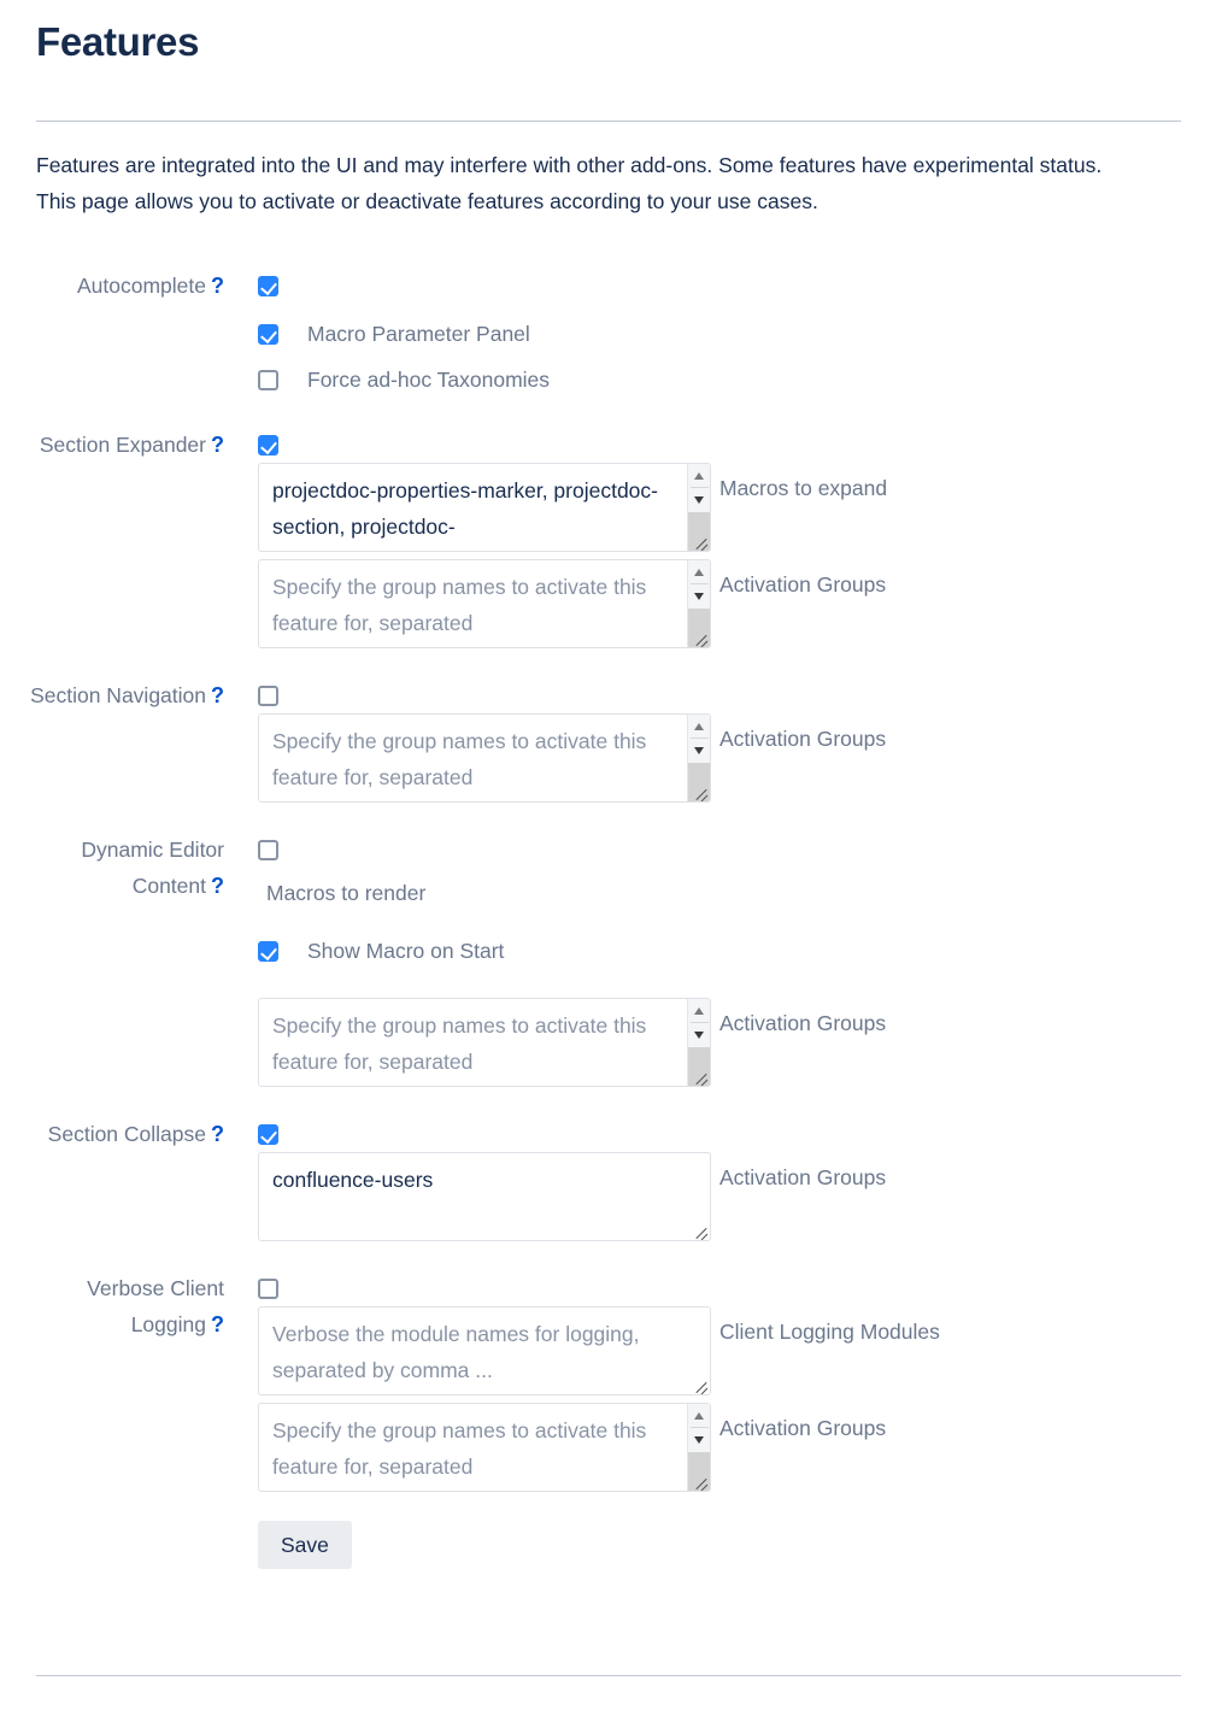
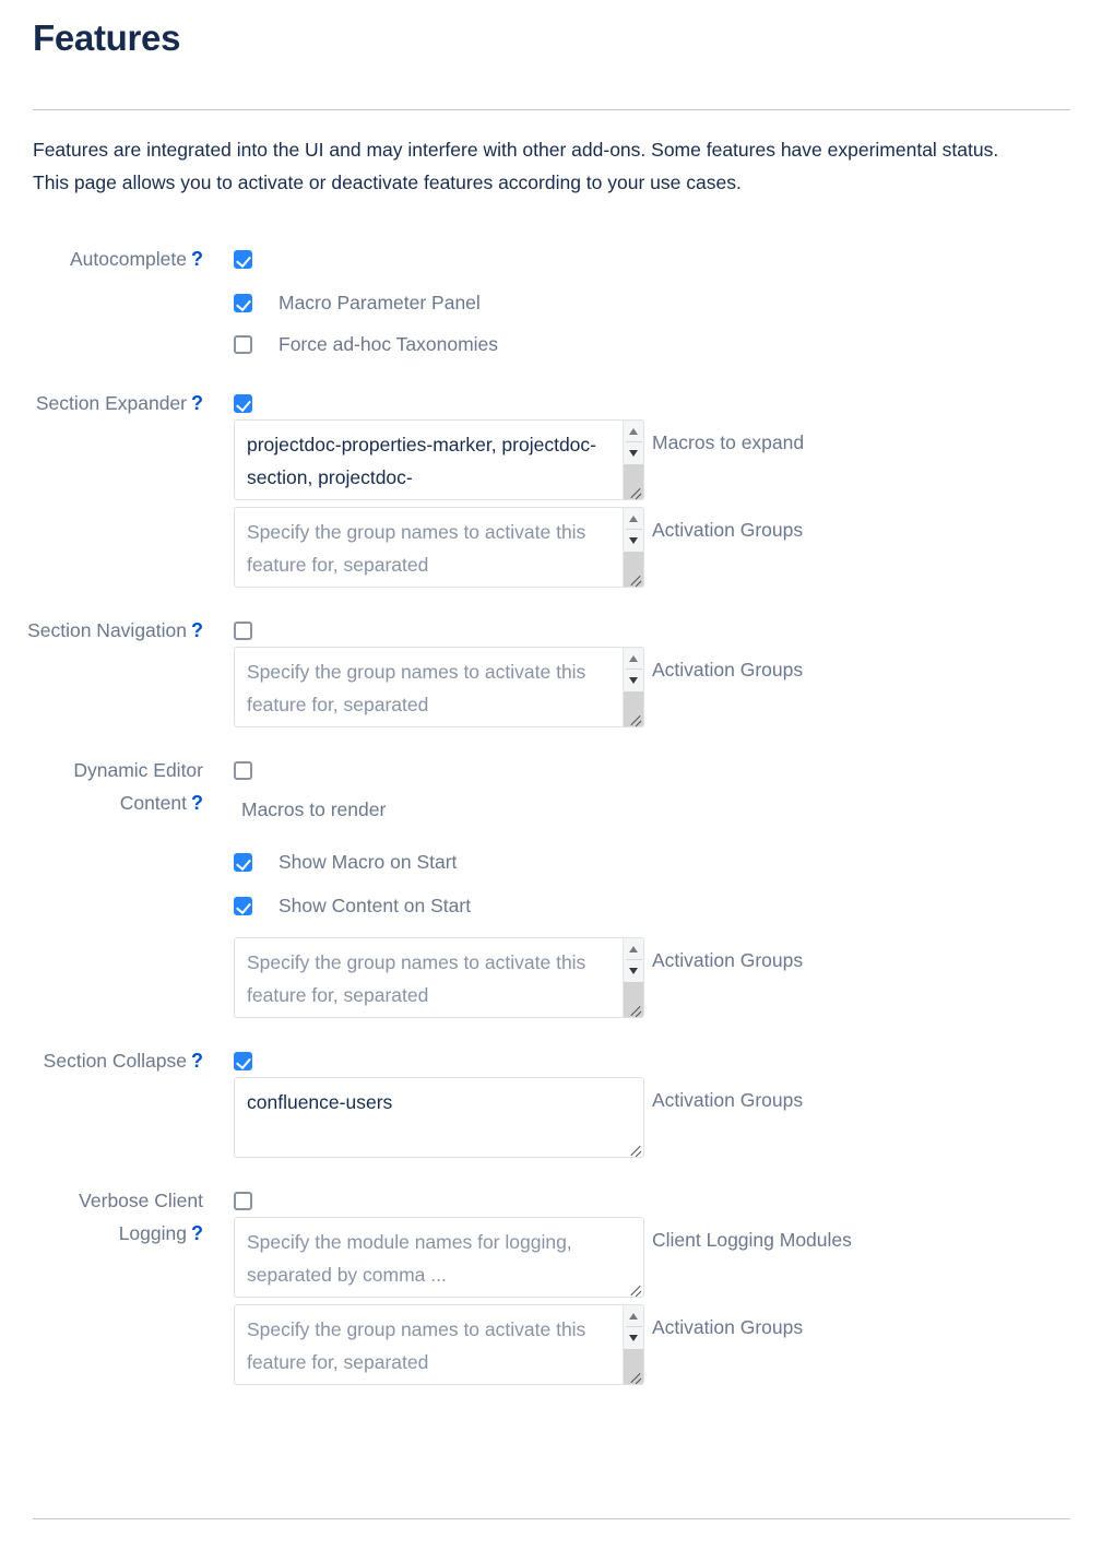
  Features
  Features are integrated into the UI and may interfere with other add-ons. Some features have experimental status. This page allows you to activate or deactivate features according to your use cases.
  Autocomplete ?
  Macro Parameter Panel
  Force ad-hoc Taxonomies
  Section Expander ?
  projectdoc-properties-marker, projectdoc-section, projectdoc-
  Macros to expand
  Specify the group names to activate this feature for, separated
  Activation Groups
  Section Navigation ?
  Specify the group names to activate this feature for, separated
  Activation Groups
  Dynamic Editor Content ?
  Macros to render
  Show Macro on Start
+ Show Content on Start
  Specify the group names to activate this feature for, separated
  Activation Groups
  Section Collapse ?
  confluence-users
  Activation Groups
  Verbose Client Logging ?
- Verbose the module names for logging, separated by comma ...
+ Specify the module names for logging, separated by comma ...
  Client Logging Modules
  Specify the group names to activate this feature for, separated
  Activation Groups
- Save
